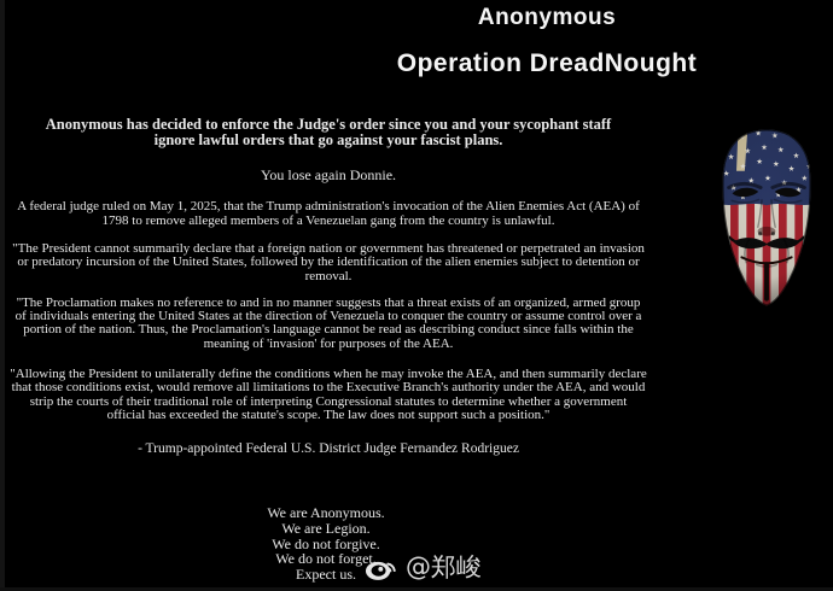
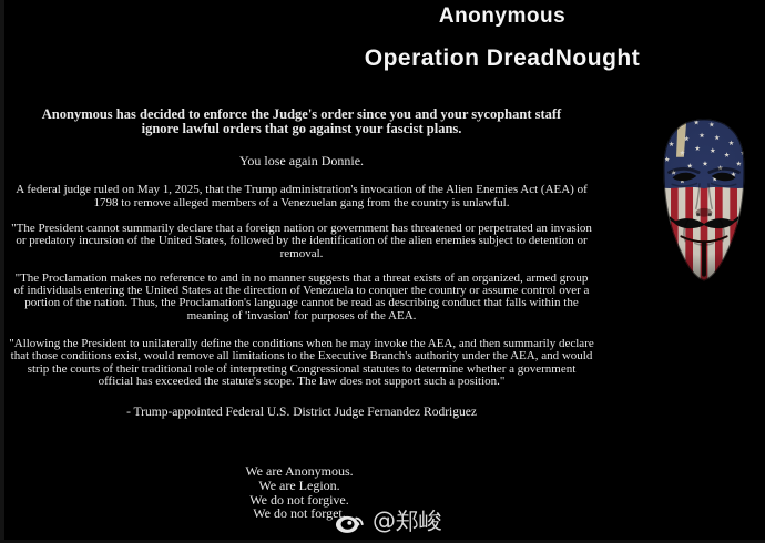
  Anonymous
  Operation DreadNought
  Anonymous has decided to enforce the Judge's order since you and your sycophant staff ignore lawful orders that go against your fascist plans.
  You lose again Donnie.
  A federal judge ruled on May 1, 2025, that the Trump administration's invocation of the Alien Enemies Act (AEA) of 1798 to remove alleged members of a Venezuelan gang from the country is unlawful.
  "The President cannot summarily declare that a foreign nation or government has threatened or perpetrated an invasion or predatory incursion of the United States, followed by the identification of the alien enemies subject to detention or removal.
- "The Proclamation makes no reference to and in no manner suggests that a threat exists of an organized, armed group of individuals entering the United States at the direction of Venezuela to conquer the country or assume control over a portion of the nation. Thus, the Proclamation's language cannot be read as describing conduct since falls within the meaning of 'invasion' for purposes of the AEA.
+ "The Proclamation makes no reference to and in no manner suggests that a threat exists of an organized, armed group of individuals entering the United States at the direction of Venezuela to conquer the country or assume control over a portion of the nation. Thus, the Proclamation's language cannot be read as describing conduct that falls within the meaning of 'invasion' for purposes of the AEA.
  "Allowing the President to unilaterally define the conditions when he may invoke the AEA, and then summarily declare that those conditions exist, would remove all limitations to the Executive Branch's authority under the AEA, and would strip the courts of their traditional role of interpreting Congressional statutes to determine whether a government official has exceeded the statute's scope. The law does not support such a position."
  - Trump-appointed Federal U.S. District Judge Fernandez Rodriguez
  We are Anonymous.
  We are Legion.
  We do not forgive.
  We do not forget.
- Expect us.
  @郑峻
